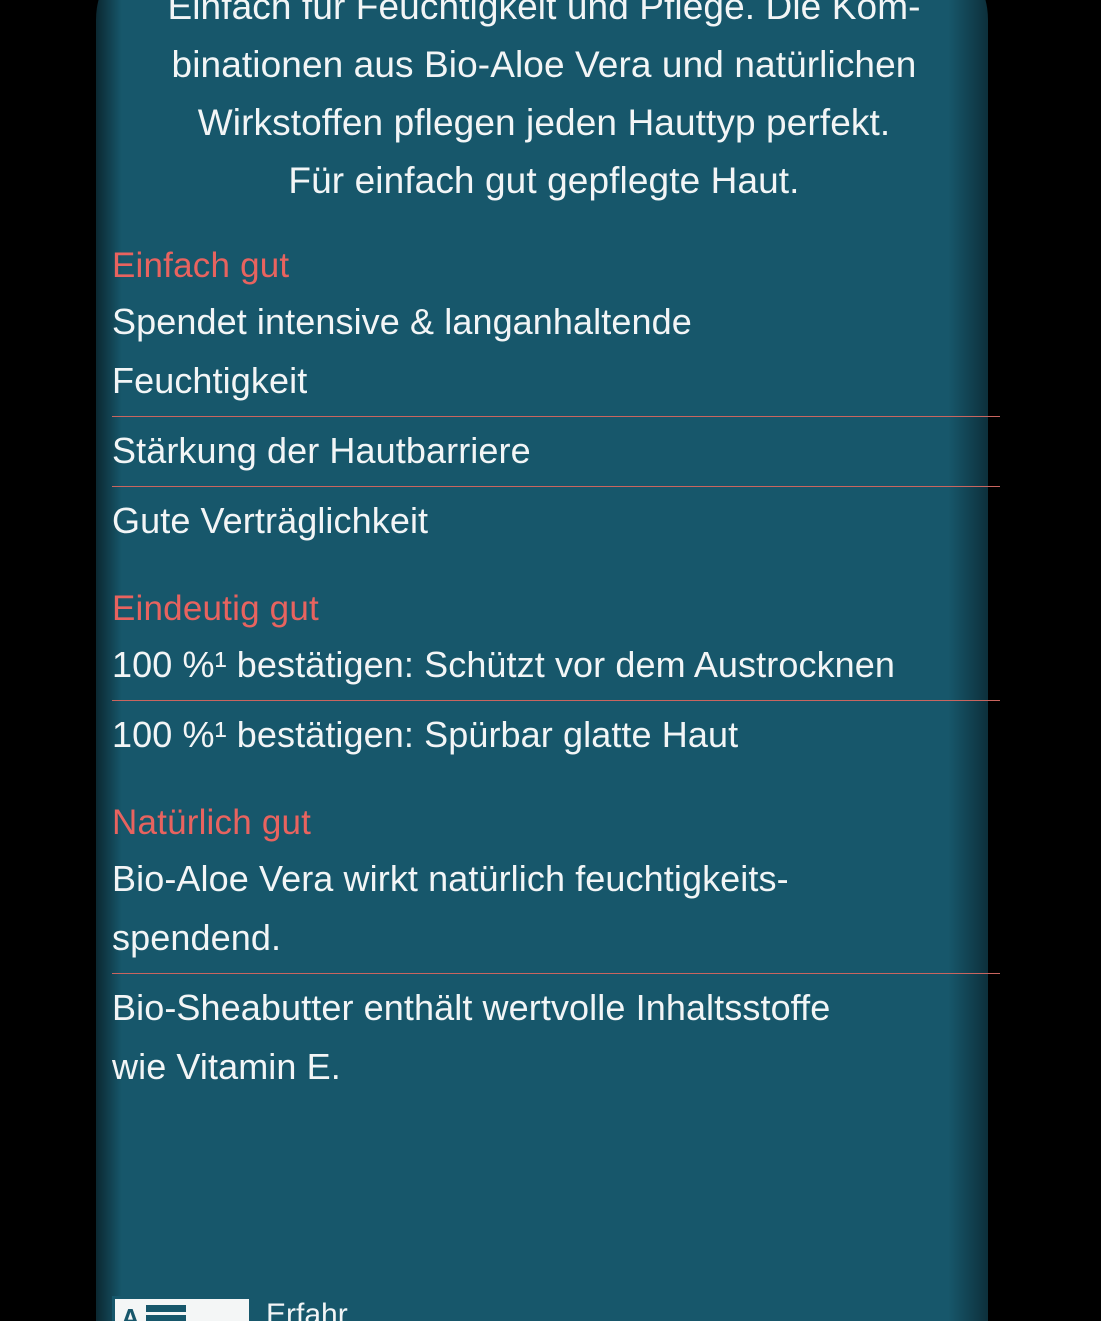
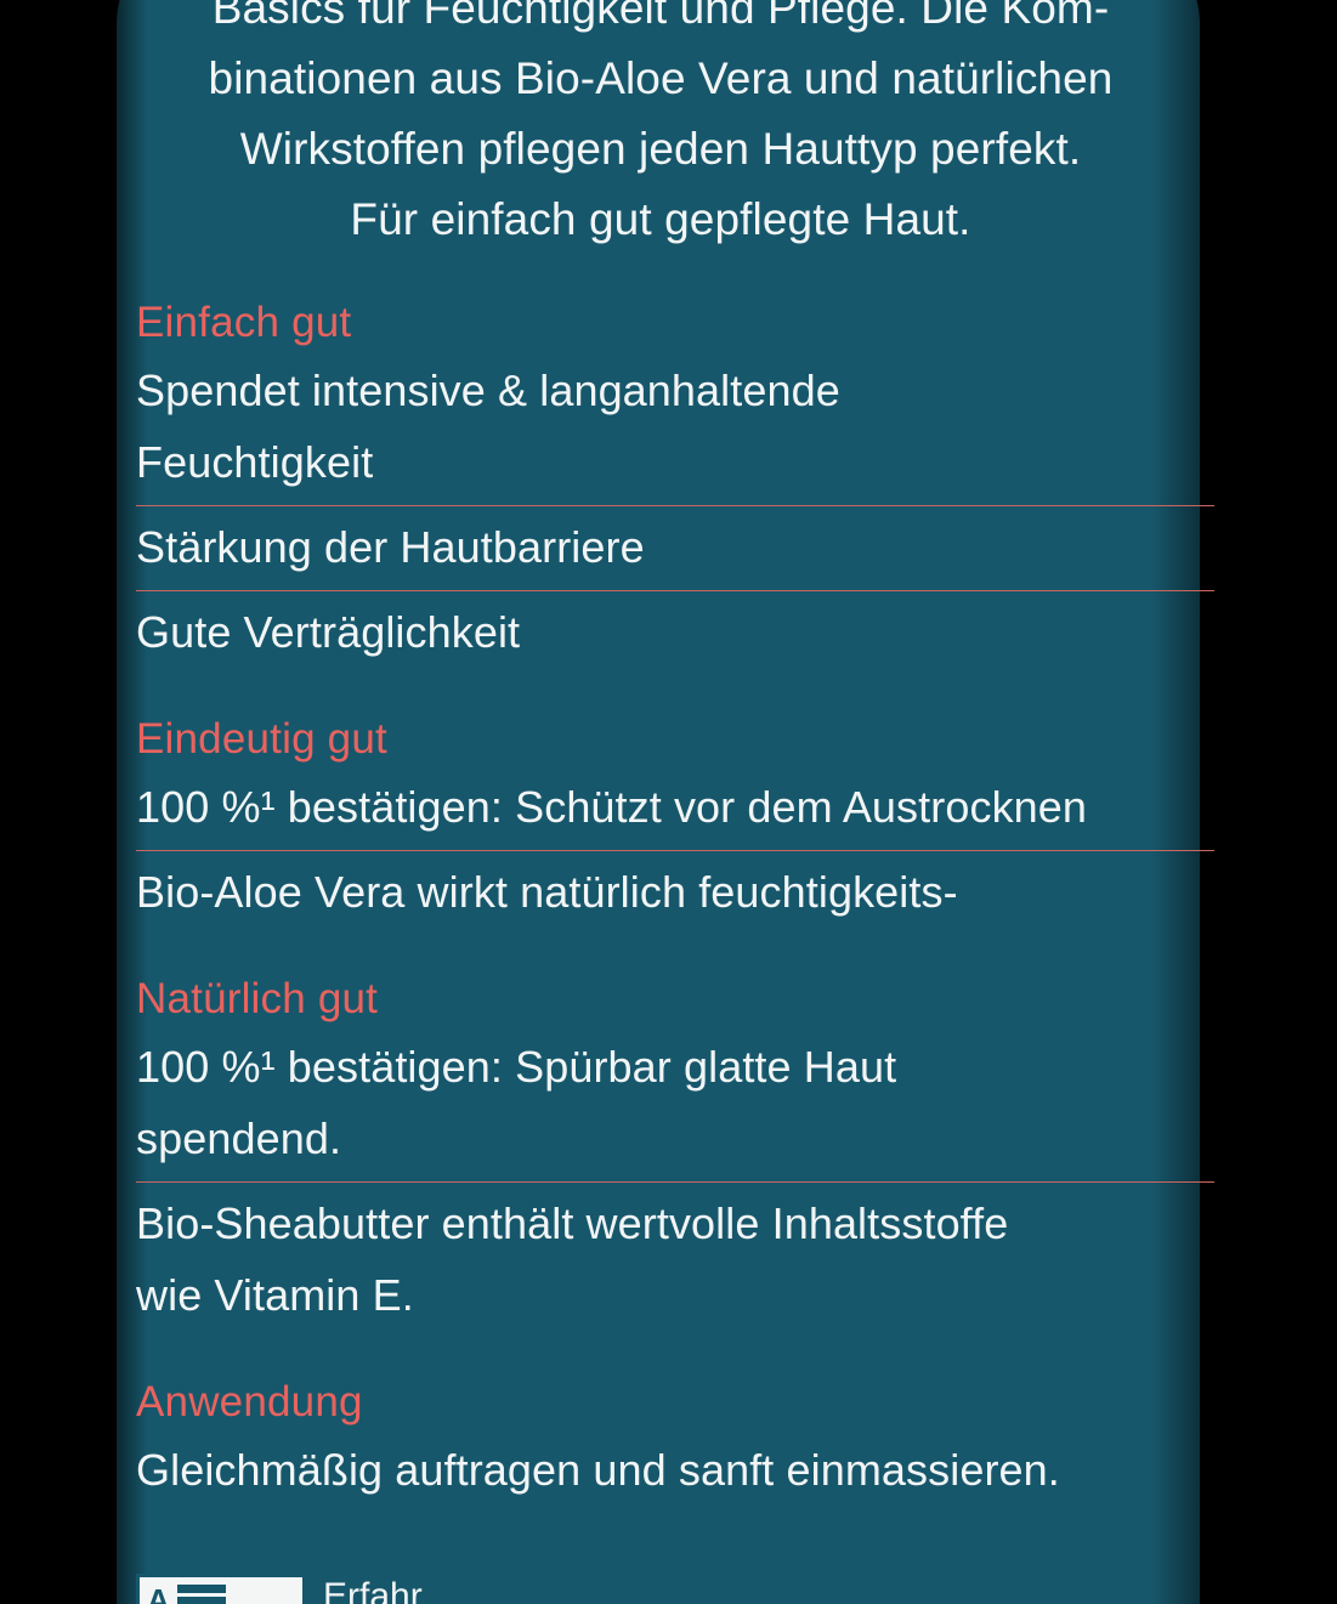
- Einfach für Feuchtigkeit und Pflege. Die Kom-
+ Basics für Feuchtigkeit und Pflege. Die Kom-
  binationen aus Bio-Aloe Vera und natürlichen
  Wirkstoffen pflegen jeden Hauttyp perfekt.
  Für einfach gut gepflegte Haut.
  Einfach gut
  Spendet intensive & langanhaltende
  Feuchtigkeit
  Stärkung der Hautbarriere
  Gute Verträglichkeit
  Eindeutig gut
  100 %¹ bestätigen: Schützt vor dem Austrocknen
- 100 %¹ bestätigen: Spürbar glatte Haut
+ Bio-Aloe Vera wirkt natürlich feuchtigkeits-
  Natürlich gut
- Bio-Aloe Vera wirkt natürlich feuchtigkeits-
+ 100 %¹ bestätigen: Spürbar glatte Haut
  spendend.
  Bio-Sheabutter enthält wertvolle Inhaltsstoffe
  wie Vitamin E.
+ Anwendung
+ Gleichmäßig auftragen und sanft einmassieren.
  A
  Erfahr
